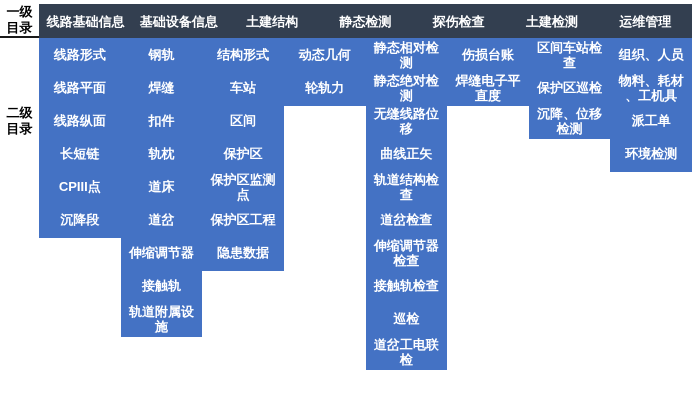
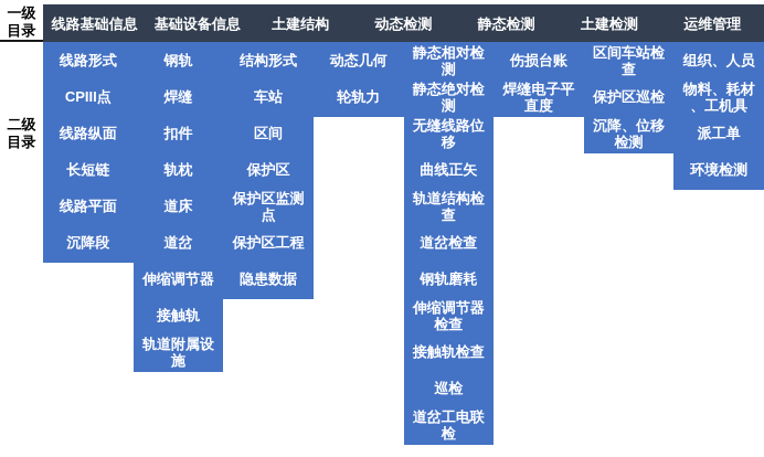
  一级
  目录
  二级
  目录
  线路基础信息
  基础设备信息
  土建结构
+ 动态检测
  静态检测
- 探伤检查
  土建检测
  运维管理
  线路形式
- 线路平面
+ CPIII点
  线路纵面
  长短链
- CPIII点
+ 线路平面
  沉降段
  钢轨
  焊缝
  扣件
  轨枕
  道床
  道岔
  伸缩调节器
  接触轨
  轨道附属设施
  结构形式
  车站
  区间
  保护区
  保护区监测点
  保护区工程
  隐患数据
  动态几何
  轮轨力
  静态相对检测
  静态绝对检测
  无缝线路位移
  曲线正矢
  轨道结构检查
  道岔检查
+ 钢轨磨耗
  伸缩调节器检查
  接触轨检查
  巡检
  道岔工电联检
  伤损台账
  焊缝电子平直度
  区间车站检查
  保护区巡检
  沉降、位移检测
  组织、人员
  物料、耗材、工机具
  派工单
  环境检测
